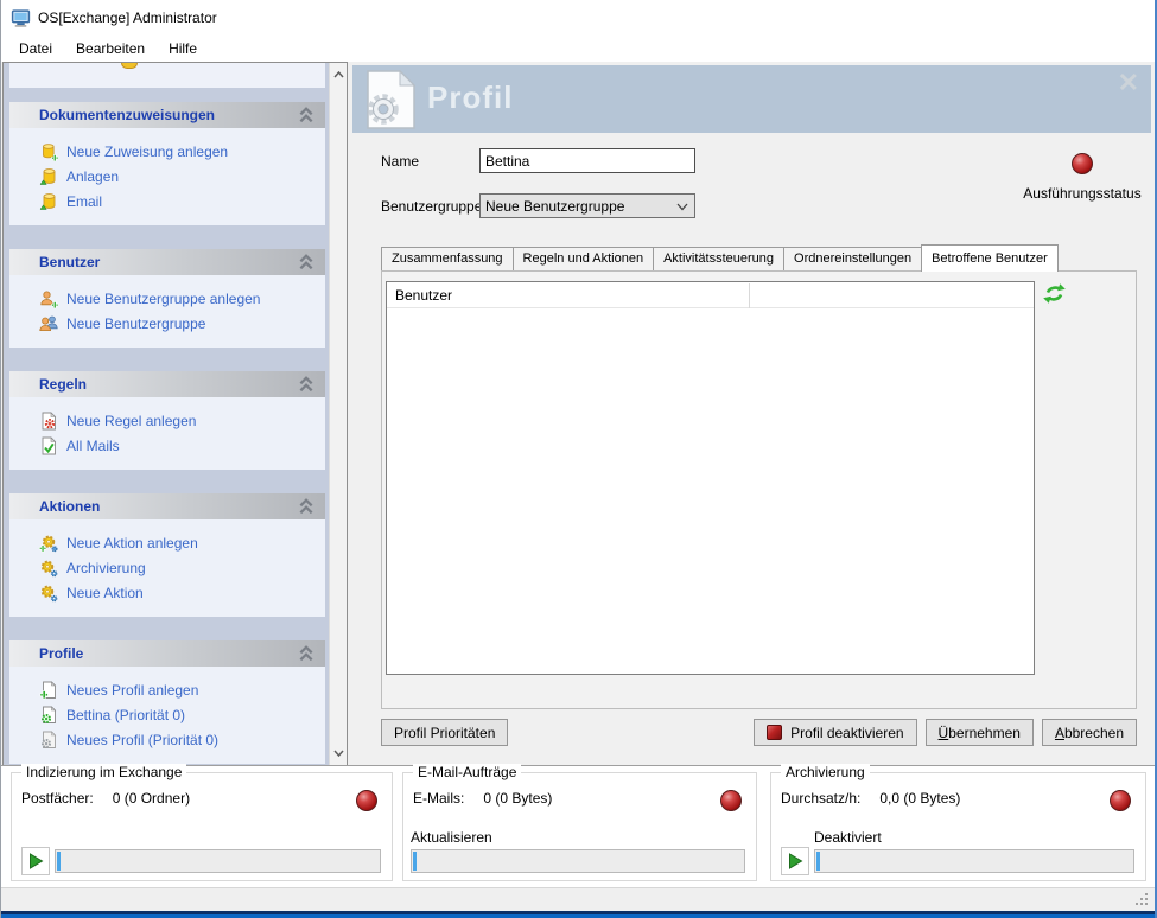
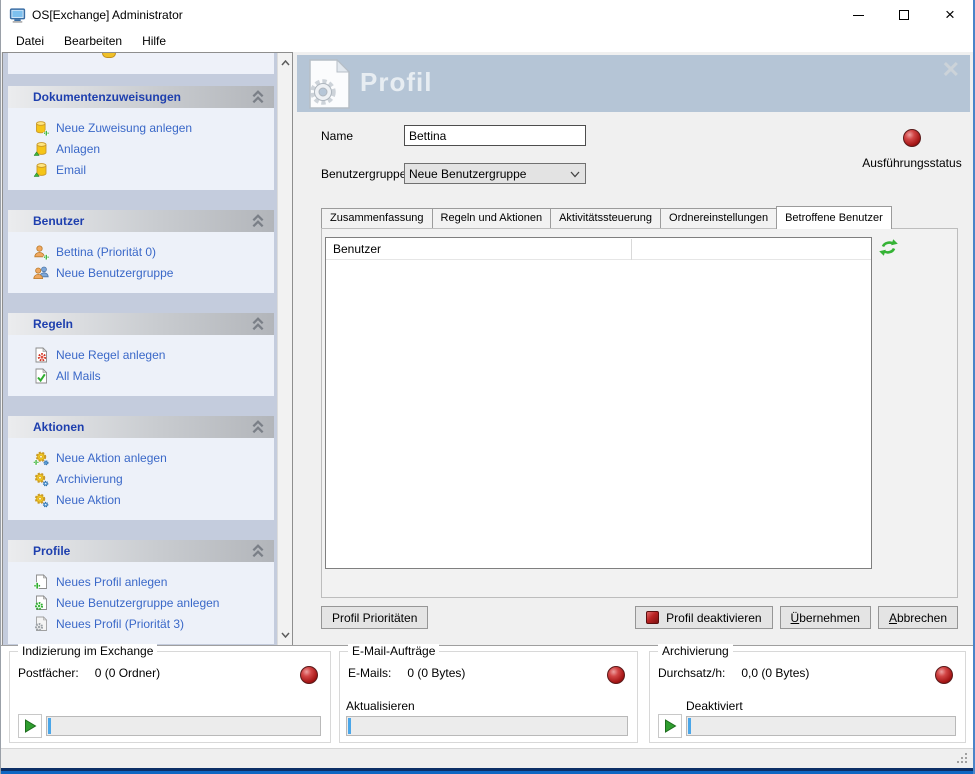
  OS[Exchange] Administrator
+ ×
  Datei
  Bearbeiten
  Hilfe
  Dokumentenzuweisungen
  Neue Zuweisung anlegen
  Anlagen
  Email
  Benutzer
- Neue Benutzergruppe anlegen
+ Bettina (Priorität 0)
  Neue Benutzergruppe
  Regeln
  Neue Regel anlegen
  All Mails
  Aktionen
  Neue Aktion anlegen
  Archivierung
  Neue Aktion
  Profile
  Neues Profil anlegen
- Bettina (Priorität 0)
+ Neue Benutzergruppe anlegen
- Neues Profil (Priorität 0)
+ Neues Profil (Priorität 3)
  Profil
  Name
  Bettina
  Benutzergrupp
  Neue Benutzergruppe
  Ausführungsstatus
  Zusammenfassung
  Regeln und Aktionen
  Aktivitätssteuerung
  Ordnereinstellungen
  Betroffene Benutzer
  Benutzer
  Profil Prioritäten
  Profil deaktivieren
  Übernehmen
  Abbrechen
  Indizierung im Exchange
  Postfächer:
  0 (0 Ordner)
  E-Mail-Aufträge
  E-Mails:
  0 (0 Bytes)
  Aktualisieren
  Archivierung
  Durchsatz/h:
  0,0 (0 Bytes)
  Deaktiviert
